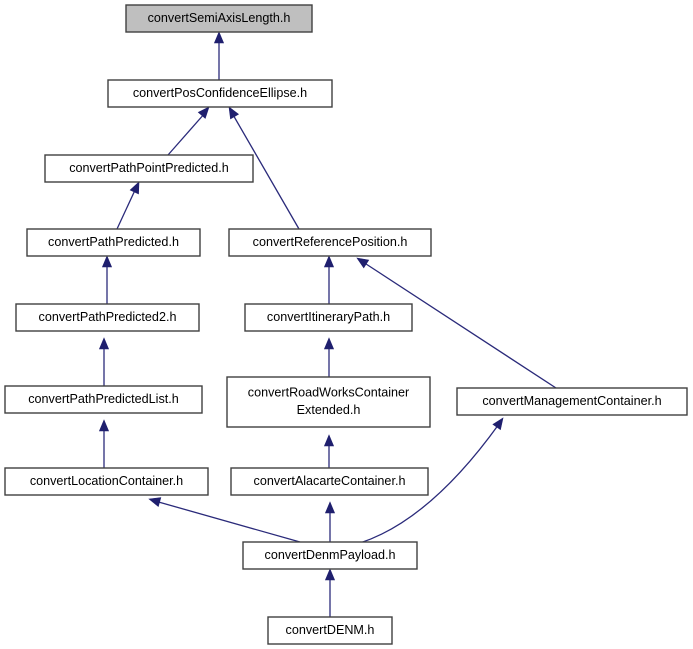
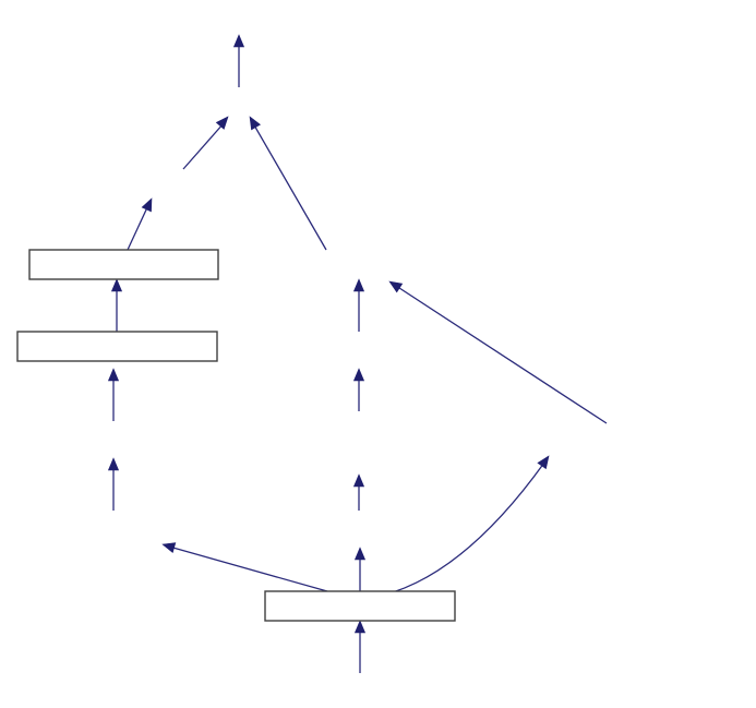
- convertSemiAxisLength.h
- convertPosConfidenceEllipse.h
- convertPathPointPredicted.h
- convertPathPredicted.h
- convertReferencePosition.h
- convertPathPredicted2.h
- convertItineraryPath.h
- convertPathPredictedList.h
- convertRoadWorksContainer
- Extended.h
- convertManagementContainer.h
- convertLocationContainer.h
- convertAlacarteContainer.h
- convertDenmPayload.h
- convertDENM.h
